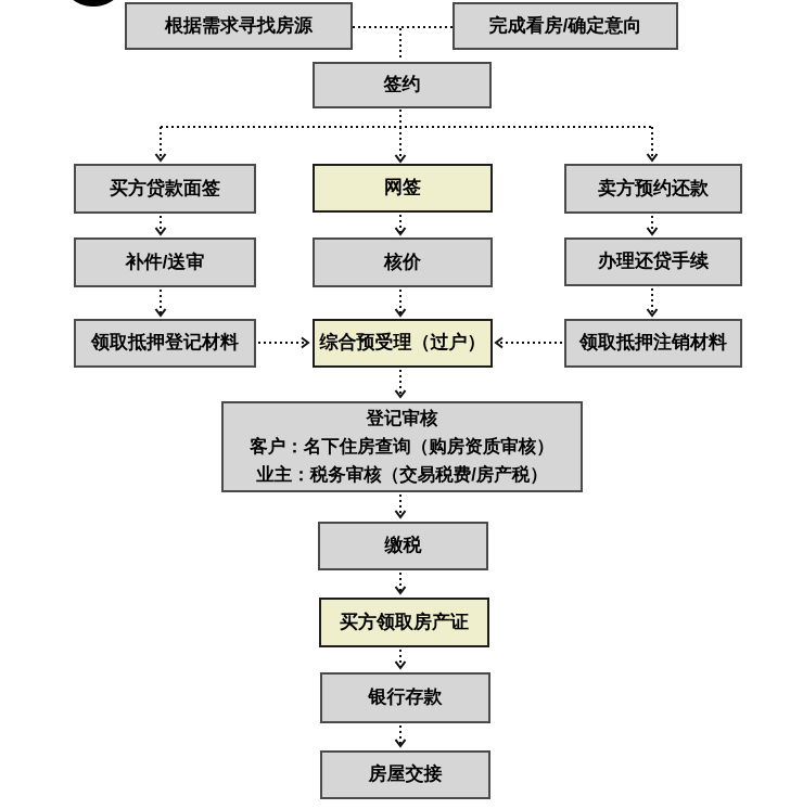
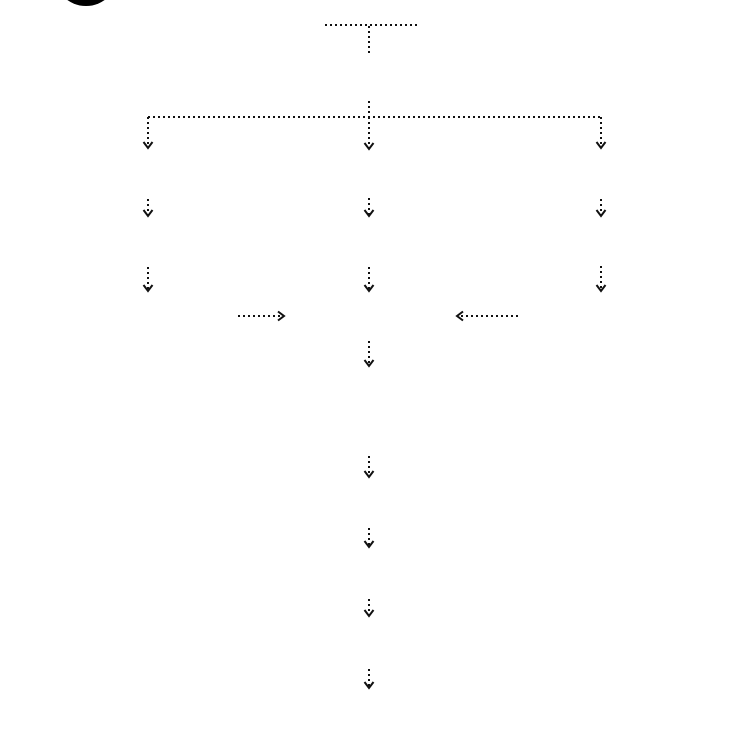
- 根据需求寻找房源
- 完成看房/确定意向
- 签约
- 买方贷款面签
- 网签
- 卖方预约还款
- 补件/送审
- 核价
- 办理还贷手续
- 领取抵押登记材料
- 综合预受理（过户）
- 领取抵押注销材料
- 登记审核
- 客户：名下住房查询（购房资质审核）
- 业主：税务审核（交易税费/房产税）
- 缴税
- 买方领取房产证
- 银行存款
- 房屋交接
